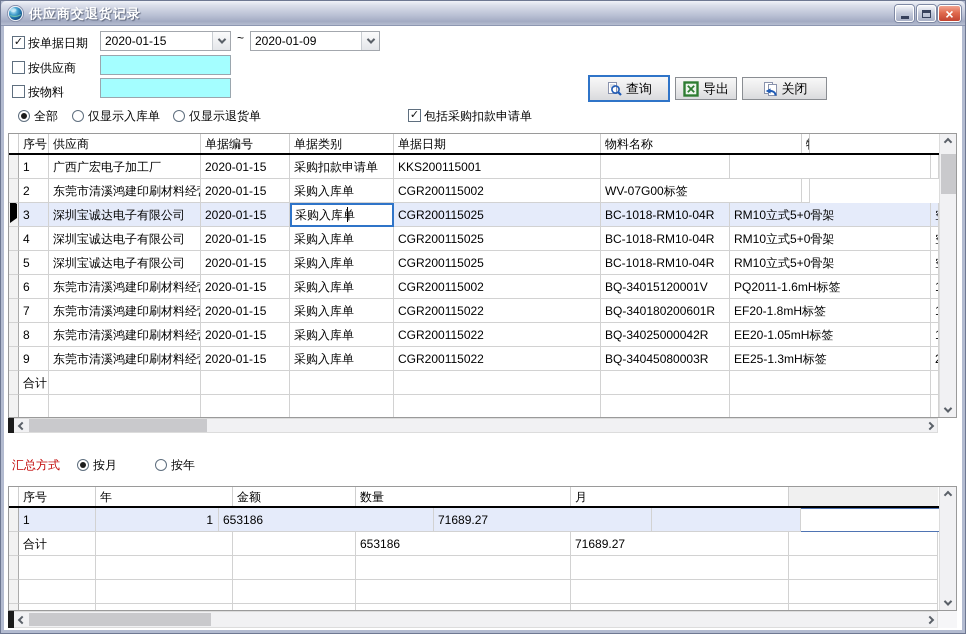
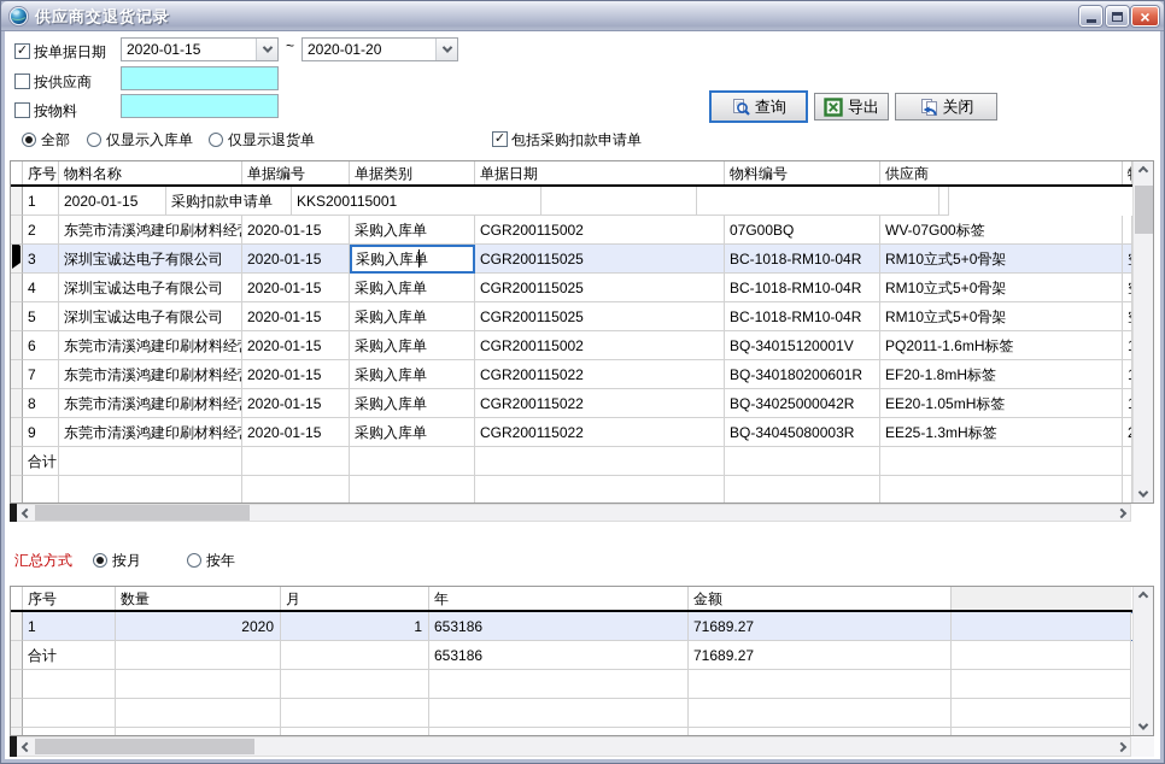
  供应商交退货记录
  ×
  按单据日期
  2020-01-15
  ~
- 2020-01-09
+ 2020-01-20
  按供应商
  按物料
  全部
  仅显示入库单
  仅显示退货单
  包括采购扣款申请单
  查询
  导出
  关闭
  序号
- 供应商
+ 物料名称
  单据编号
  单据类别
  单据日期
+ 物料编号
- 物料名称
+ 供应商
  1
- 广西广宏电子加工厂
  2020-01-15
  采购扣款申请单
  KKS200115001
  2
  东莞市清溪鸿建印刷材料经
  2020-01-15
  采购入库单
  CGR200115002
+ 07G00BQ
  WV-07G00标签
  3
  深圳宝诚达电子有限公司
  2020-01-15
  采购入库单
  CGR200115025
  BC-1018-RM10-04R
  RM10立式5+0骨架
  4
  深圳宝诚达电子有限公司
  2020-01-15
  采购入库单
  CGR200115025
  BC-1018-RM10-04R
  RM10立式5+0骨架
  5
  深圳宝诚达电子有限公司
  2020-01-15
  采购入库单
  CGR200115025
  BC-1018-RM10-04R
  RM10立式5+0骨架
  6
  东莞市清溪鸿建印刷材料经
  2020-01-15
  采购入库单
  CGR200115002
  BQ-34015120001V
  PQ2011-1.6mH标签
  7
  东莞市清溪鸿建印刷材料经
  2020-01-15
  采购入库单
  CGR200115022
  BQ-340180200601R
  EF20-1.8mH标签
  8
  东莞市清溪鸿建印刷材料经
  2020-01-15
  采购入库单
  CGR200115022
  BQ-34025000042R
  EE20-1.05mH标签
  9
  东莞市清溪鸿建印刷材料经
  2020-01-15
  采购入库单
  CGR200115022
  BQ-34045080003R
  EE25-1.3mH标签
  合计
  汇总方式
  按月
  按年
  序号
- 年
+ 数量
- 金额
+ 月
- 数量
+ 年
- 月
+ 金额
  1
+ 2020
  1
  653186
  71689.27
  合计
  653186
  71689.27
